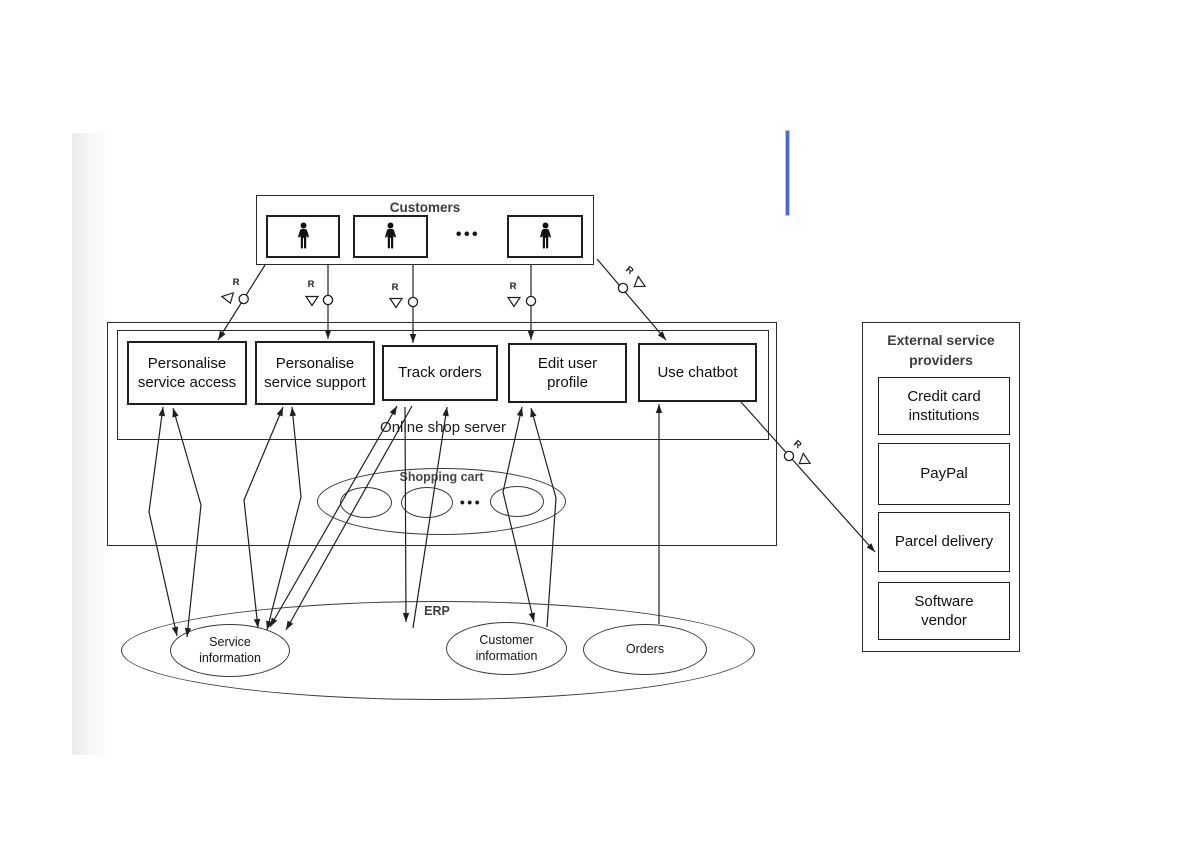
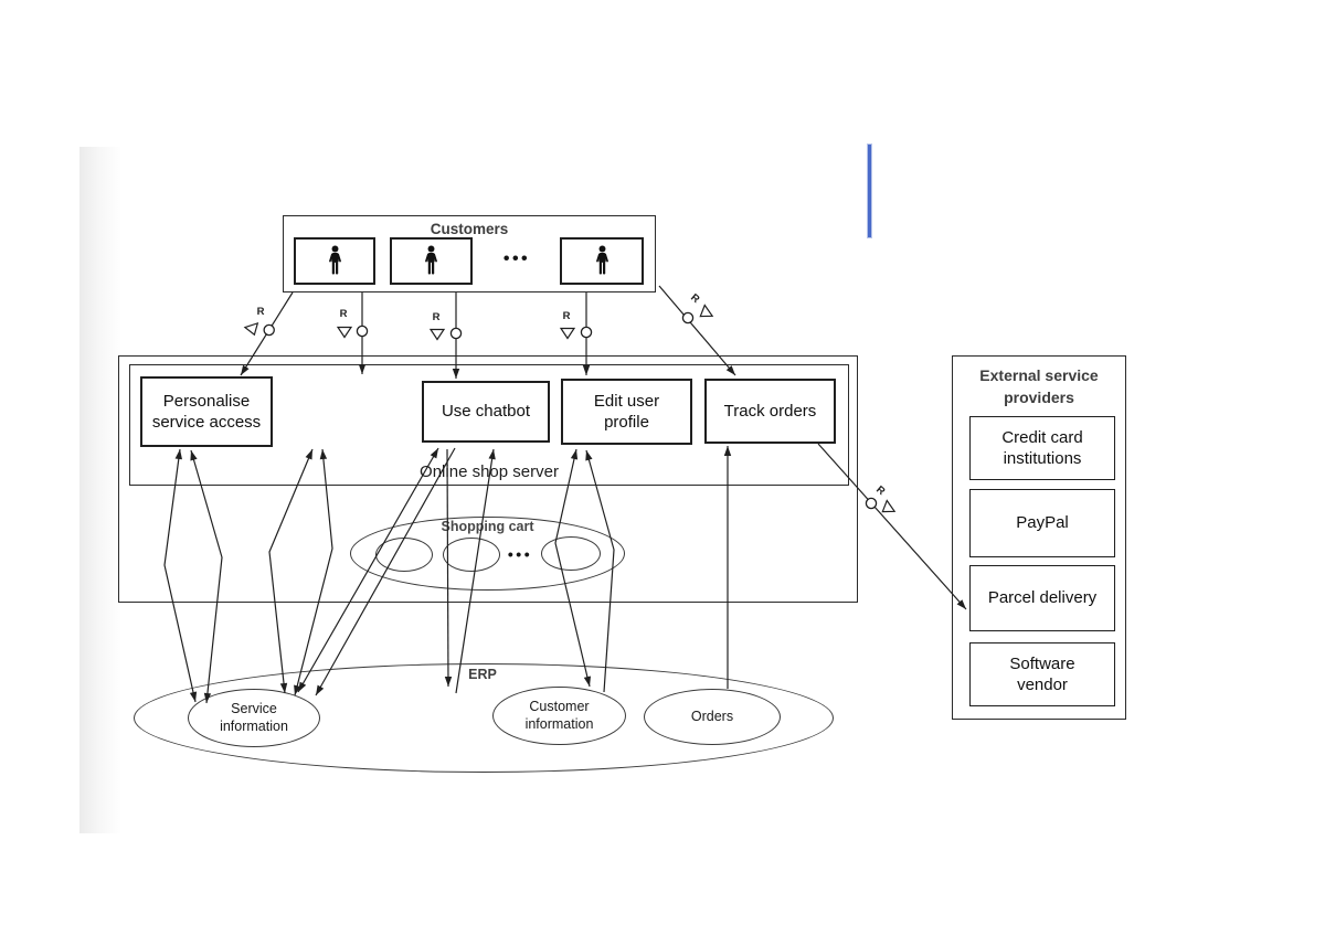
  Customers
  •••
  R
  R
  R
  R
  Onlne shop server
  Personalise service access
- Personalise service support
- Track orders
+ Use chatbot
  Edit user profile
- Use chatbot
+ Track orders
  Shopping cart
  •••
  ERP
  Service information
  Customer information
  Orders
  External service providers
  Credit card institutions
  PayPal
  Parcel delivery
  Software vendor
